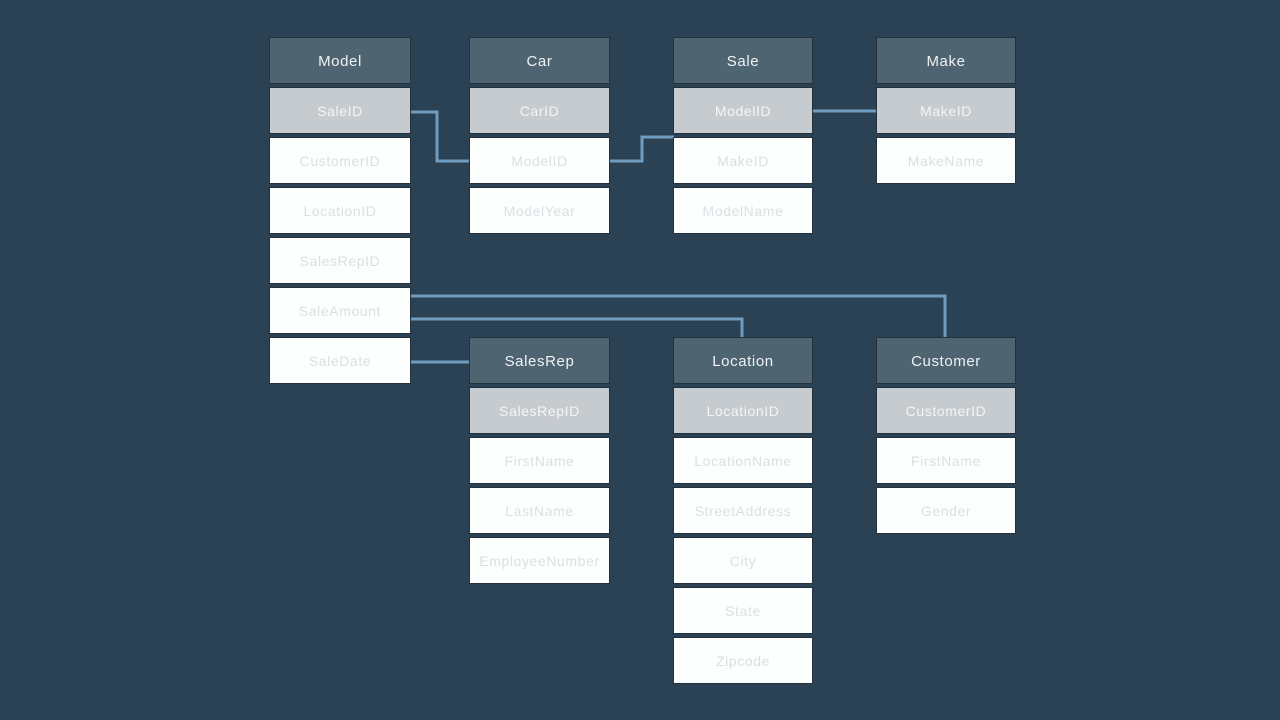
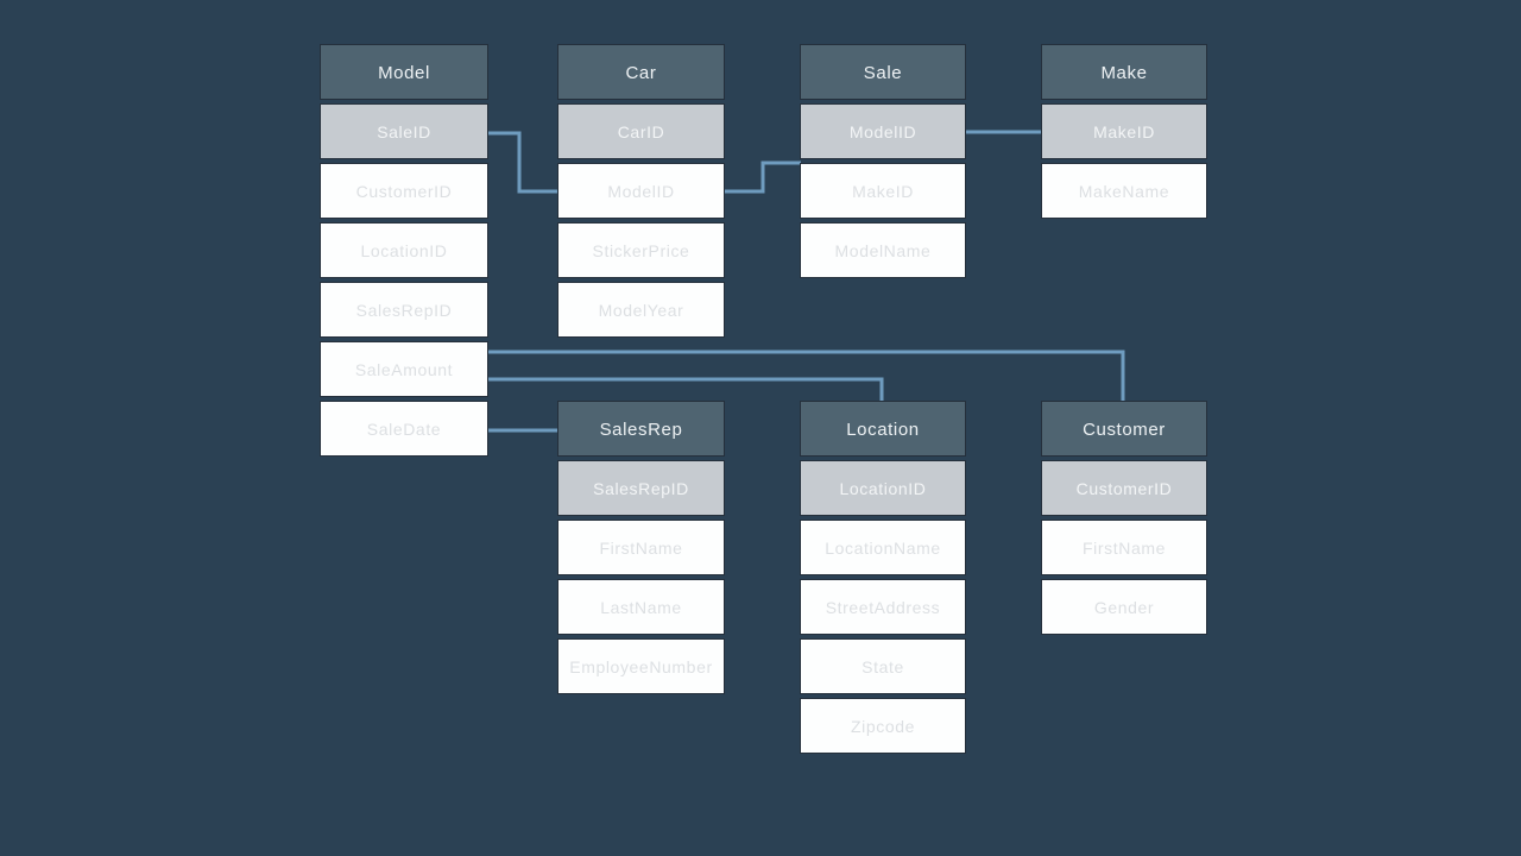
  Model
  SaleID
  CustomerID
  LocationID
  SalesRepID
  SaleAmount
  SaleDate
  Car
  CarID
  ModelID
+ StickerPrice
  ModelYear
  Sale
  ModelID
  MakeID
  ModelName
  Make
  MakeID
  MakeName
  SalesRep
  SalesRepID
  FirstName
  LastName
  EmployeeNumber
  Location
  LocationID
  LocationName
  StreetAddress
- City
  State
  Zipcode
  Customer
  CustomerID
  FirstName
  Gender
